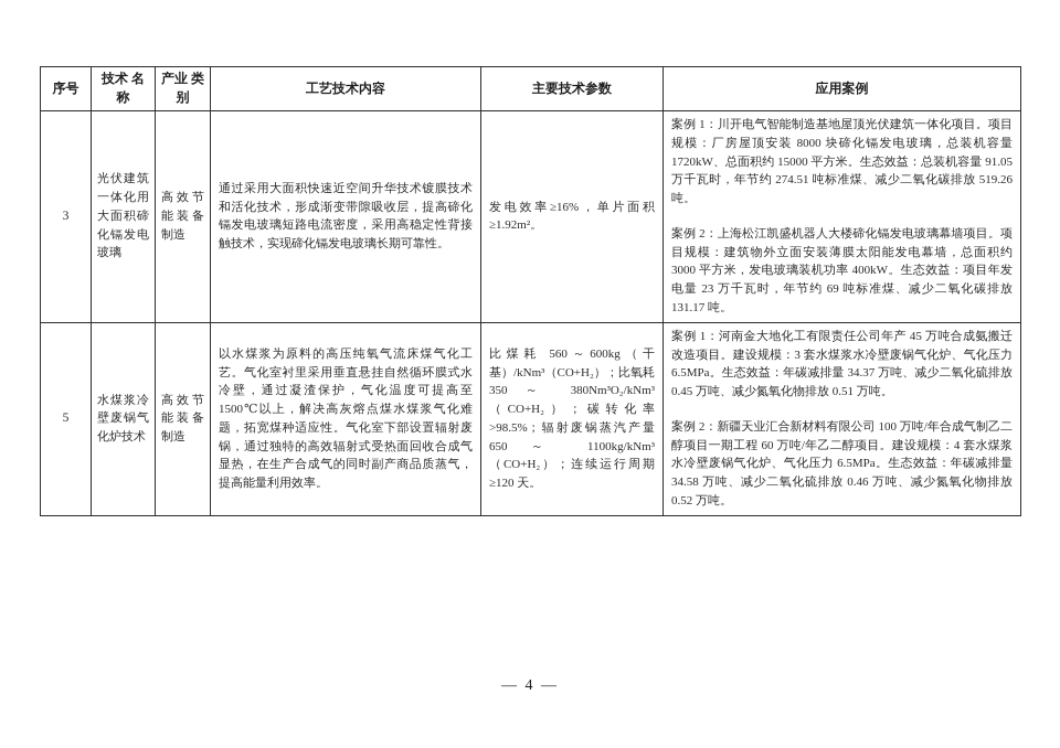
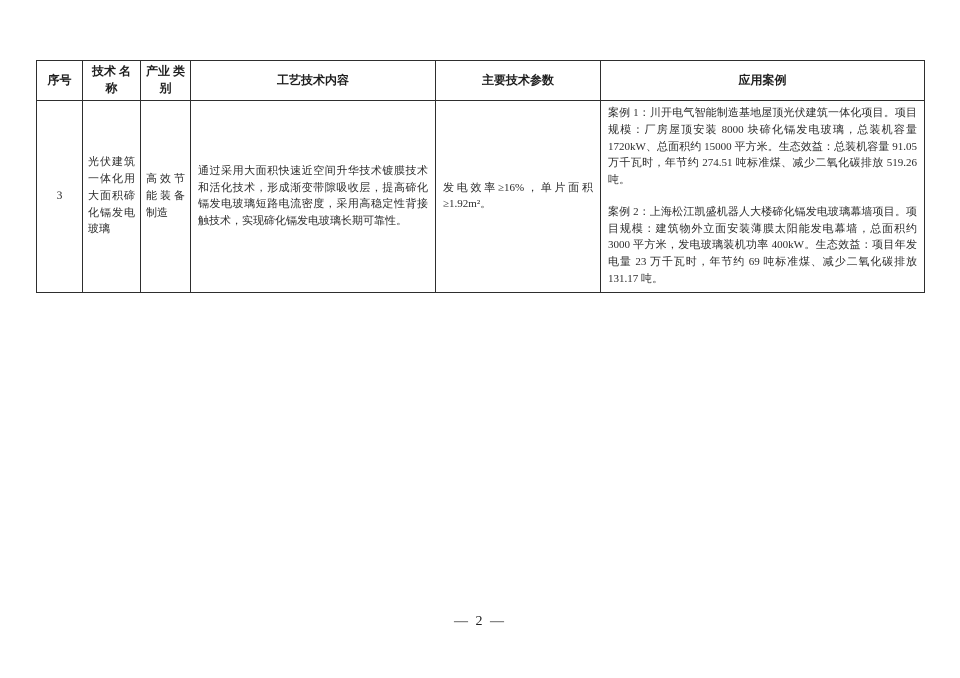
  序号	技术 名称	产业 类别	工艺技术内容	主要技术参数	应用案例
  3	光伏建筑一体化用大面积碲化镉发电玻璃	高效节能装备制造	通过采用大面积快速近空间升华技术镀膜技术和活化技术，形成渐变带隙吸收层，提高碲化镉发电玻璃短路电流密度，采用高稳定性背接触技术，实现碲化镉发电玻璃长期可靠性。	发电效率≥16%，单片面积≥1.92m²。	案例 1：川开电气智能制造基地屋顶光伏建筑一体化项目。项目规模：厂房屋顶安装 8000 块碲化镉发电玻璃，总装机容量 1720kW、总面积约 15000 平方米。生态效益：总装机容量 91.05 万千瓦时，年节约 274.51 吨标准煤、减少二氧化碳排放 519.26 吨。 案例 2：上海松江凯盛机器人大楼碲化镉发电玻璃幕墙项目。项目规模：建筑物外立面安装薄膜太阳能发电幕墙，总面积约 3000 平方米，发电玻璃装机功率 400kW。生态效益：项目年发电量 23 万千瓦时，年节约 69 吨标准煤、减少二氧化碳排放 131.17 吨。
- 5	水煤浆冷壁废锅气化炉技术	高效节能装备制造	以水煤浆为原料的高压纯氧气流床煤气化工艺。气化室衬里采用垂直悬挂自然循环膜式水冷壁，通过凝渣保护，气化温度可提高至 1500℃以上，解决高灰熔点煤水煤浆气化难题，拓宽煤种适应性。气化室下部设置辐射废锅，通过独特的高效辐射式受热面回收合成气显热，在生产合成气的同时副产商品质蒸气，提高能量利用效率。	比煤耗 560～600kg（干基）/kNm³（CO+H₂）；比氧耗 350 ～ 380Nm³O₂/kNm³（CO+H₂）；碳转化率>98.5%；辐射废锅蒸汽产量 650 ～ 1100kg/kNm³（CO+H₂）；连续运行周期≥120 天。	案例 1：河南金大地化工有限责任公司年产 45 万吨合成氨搬迁改造项目。建设规模：3 套水煤浆水冷壁废锅气化炉、气化压力 6.5MPa。生态效益：年碳减排量 34.37 万吨、减少二氧化硫排放 0.45 万吨、减少氮氧化物排放 0.51 万吨。 案例 2：新疆天业汇合新材料有限公司 100 万吨/年合成气制乙二醇项目一期工程 60 万吨/年乙二醇项目。建设规模：4 套水煤浆水冷壁废锅气化炉、气化压力 6.5MPa。生态效益：年碳减排量 34.58 万吨、减少二氧化硫排放 0.46 万吨、减少氮氧化物排放 0.52 万吨。
- — 4 —
+ — 2 —
